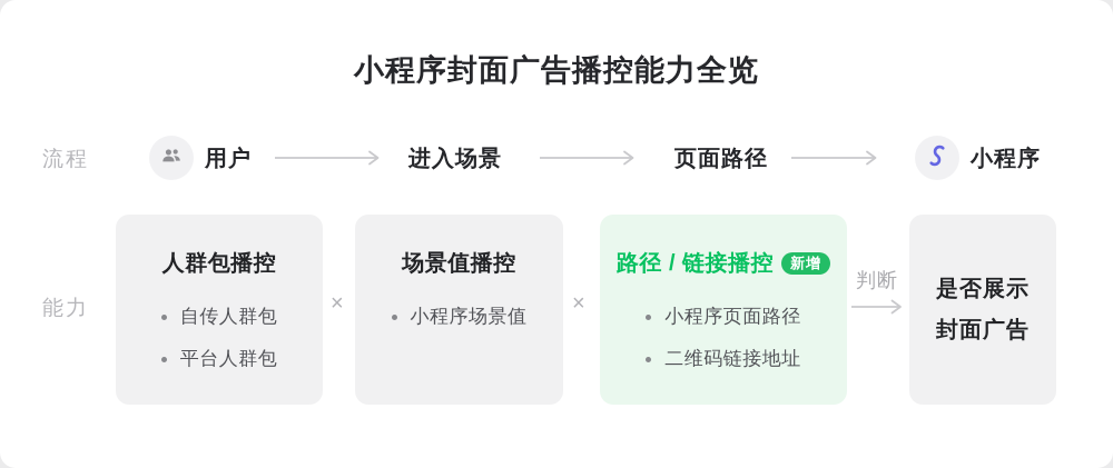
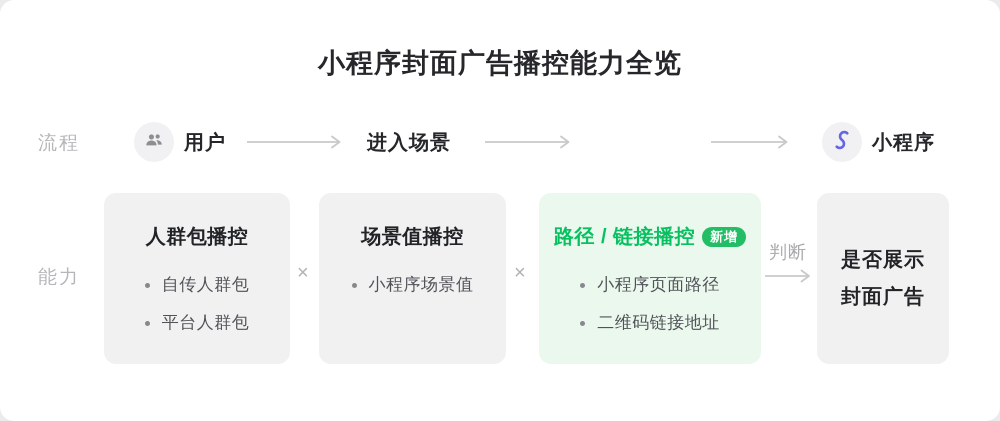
  小程序封面广告播控能力全览
  流程
  用户
  进入场景
- 页面路径
  小程序
  能力
  人群包播控
  自传人群包
  平台人群包
  ×
  场景值播控
  小程序场景值
  ×
  路径 / 链接播控
  新增
  小程序页面路径
  二维码链接地址
  判断
  是否展示
  封面广告
